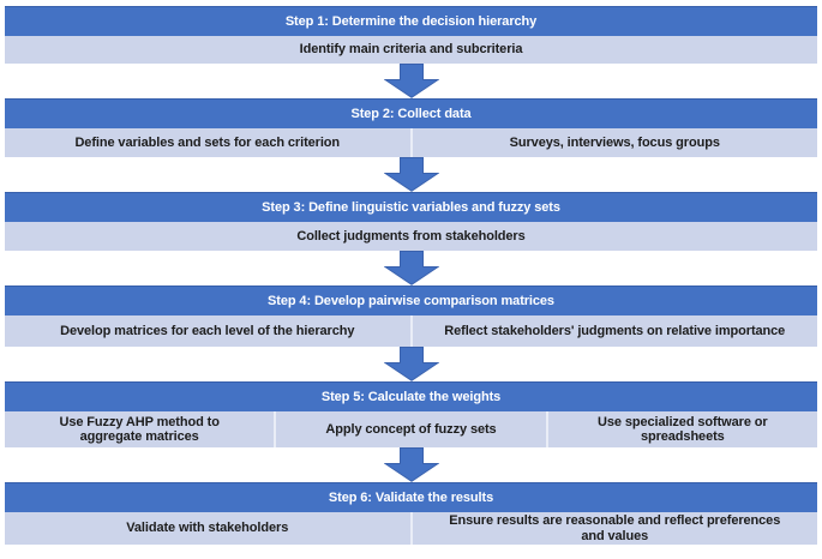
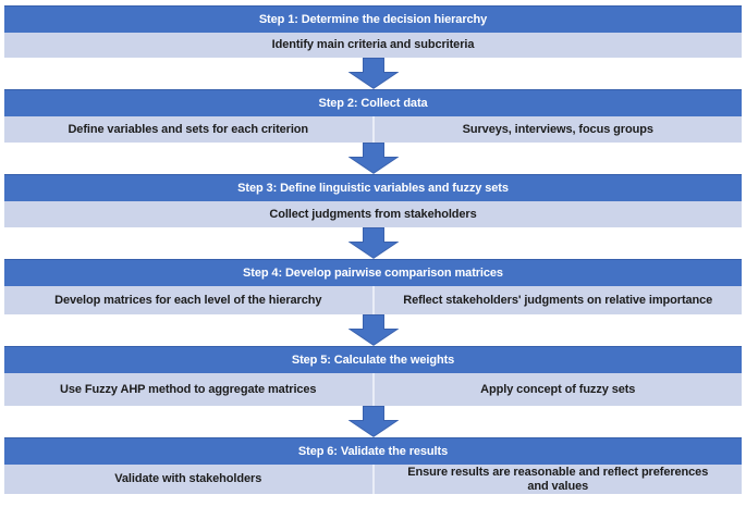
  Step 1: Determine the decision hierarchy
  Identify main criteria and subcriteria
  Step 2: Collect data
  Define variables and sets for each criterion
  Surveys, interviews, focus groups
  Step 3: Define linguistic variables and fuzzy sets
  Collect judgments from stakeholders
  Step 4: Develop pairwise comparison matrices
  Develop matrices for each level of the hierarchy
  Reflect stakeholders' judgments on relative importance
  Step 5: Calculate the weights
  Use Fuzzy AHP method to aggregate matrices
  Apply concept of fuzzy sets
- Use specialized software or spreadsheets
  Step 6: Validate the results
  Validate with stakeholders
  Ensure results are reasonable and reflect preferences and values
